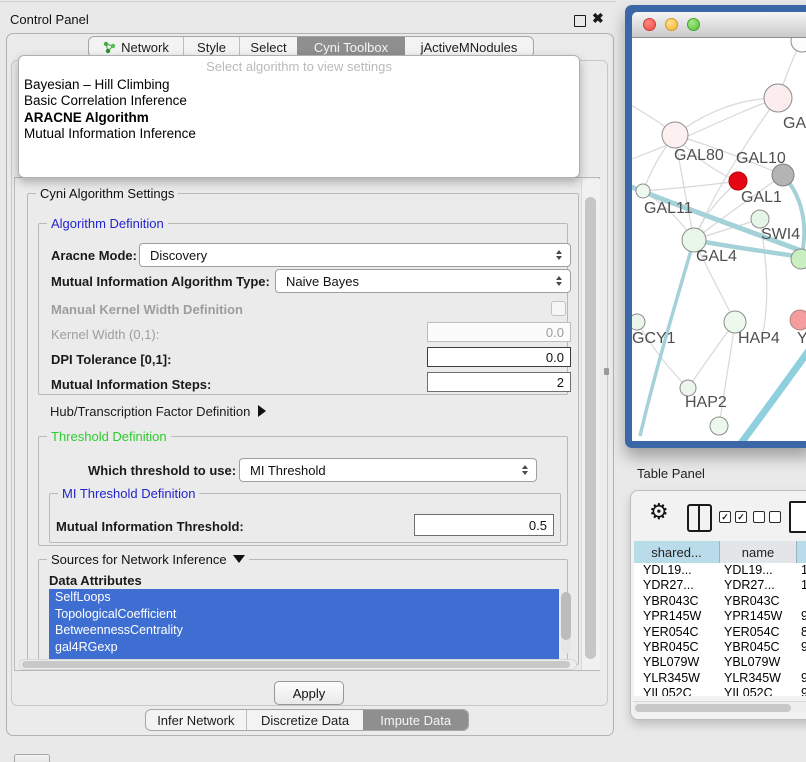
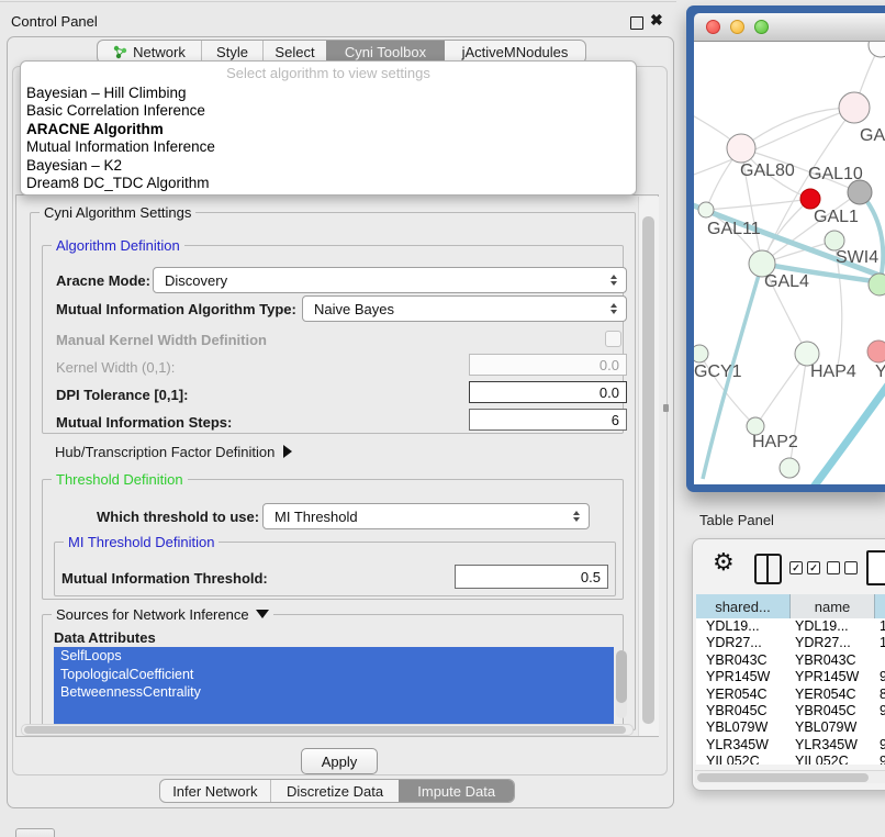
  Control Panel
  ✖
  Network
  Style
  Select
  Cyni Toolbox
  jActiveMNodules
  Select algorithm to view settings
  Bayesian – Hill Climbing
  Basic Correlation Inference
  ARACNE Algorithm
  Mutual Information Inference
+ Bayesian – K2
+ Dream8 DC_TDC Algorithm
  Cyni Algorithm Settings
  Algorithm Definition
  Aracne Mode:
  Discovery
  Mutual Information Algorithm Type:
  Naive Bayes
  Manual Kernel Width Definition
  Kernel Width (0,1):
  0.0
  DPI Tolerance [0,1]:
  0.0
  Mutual Information Steps:
- 2
+ 6
  Hub/Transcription Factor Definition
  Threshold Definition
  Which threshold to use:
  MI Threshold
  MI Threshold Definition
  Mutual Information Threshold:
  0.5
  Sources for Network Inference
  Data Attributes
  SelfLoops
  TopologicalCoefficient
  BetweennessCentrality
- gal4RGexp
  Apply
  Infer Network
  Discretize Data
  Impute Data
  GAL80
  GAL10
  GAL11
  GAL1
  GAL4
  SWI4
  GCY1
  HAP4
  Y
  HAP2
  Table Panel
  ⚙
  ✓
  ✓
  shared...
  name
  YDL19...
  YDL19...
  YDR27...
  YDR27...
  YBR043C
  YBR043C
  YPR145W
  YPR145W
  YER054C
  YER054C
  YBR045C
  YBR045C
  YBL079W
  YBL079W
  YLR345W
  YLR345W
  YIL052C
  YIL052C
  9
